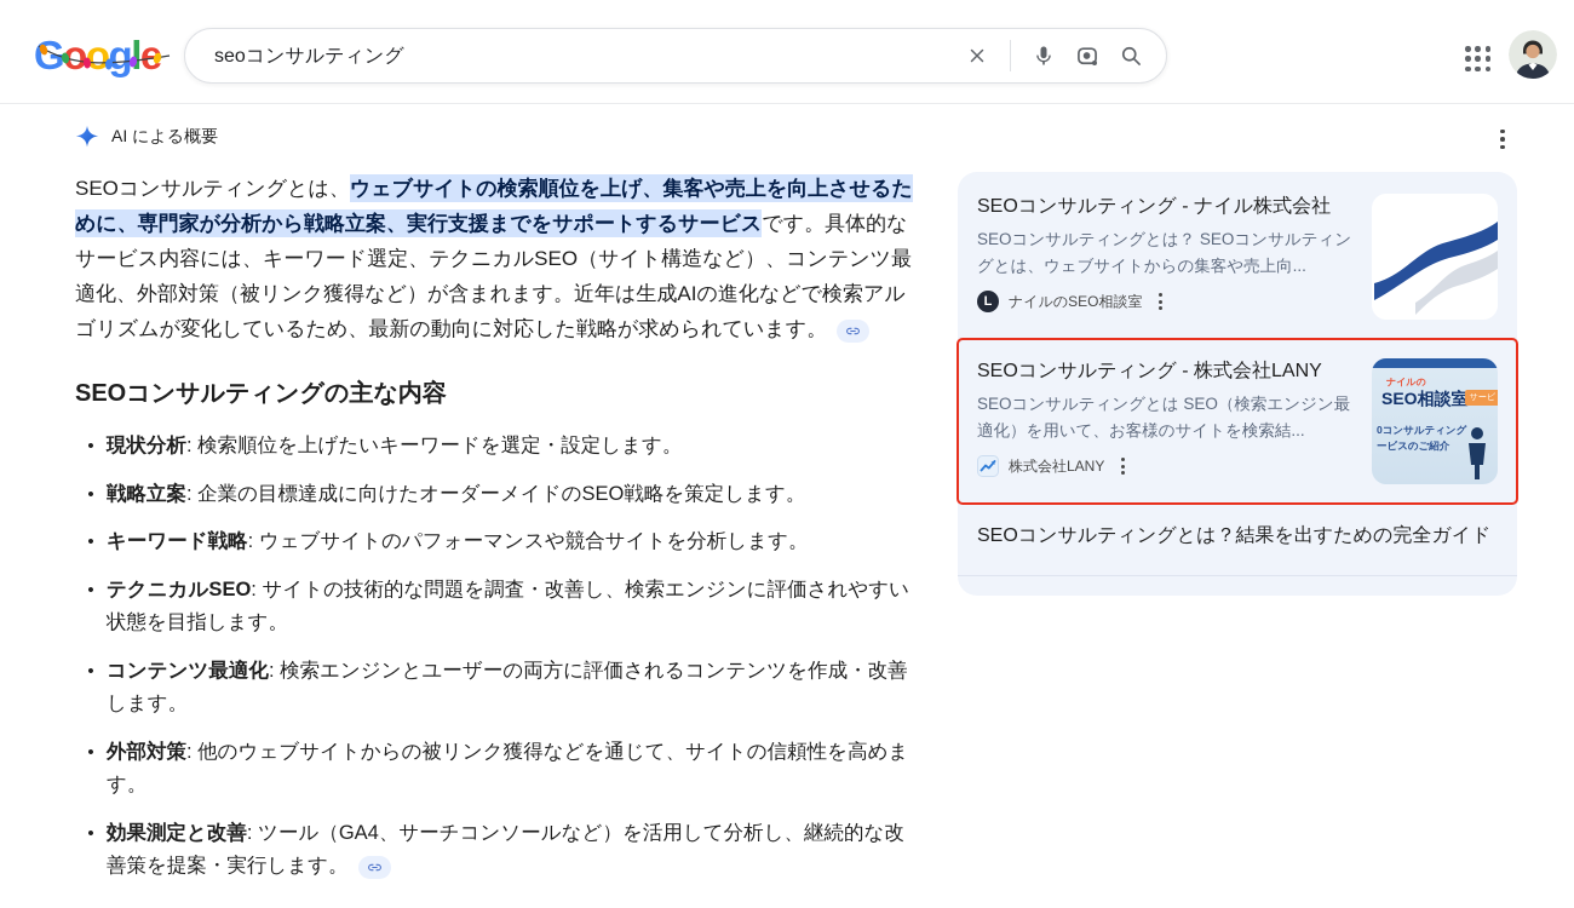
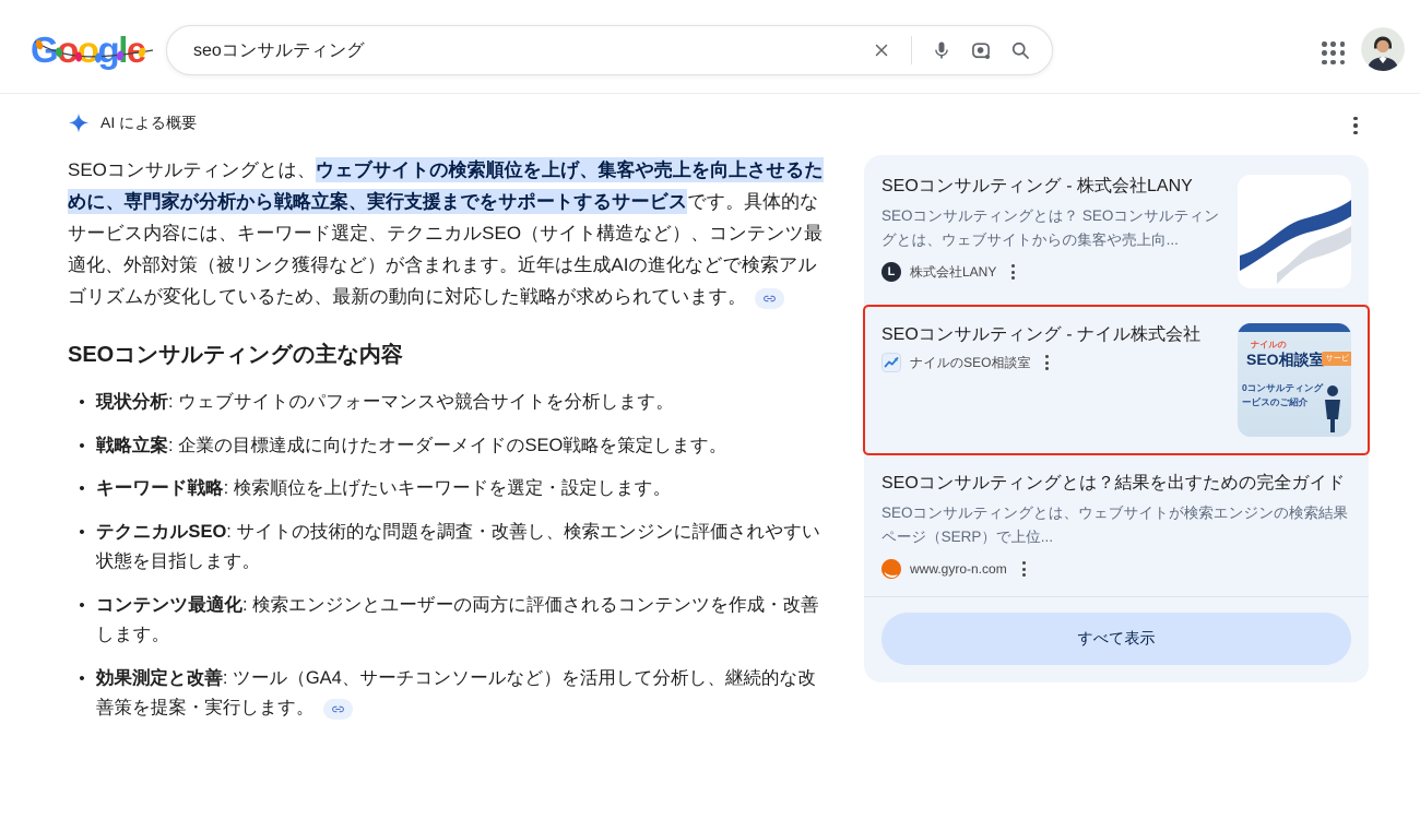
  Google
  seoコンサルティング
  AI による概要
  SEOコンサルティングとは、ウェブサイトの検索順位を上げ、集客や売上を向上させるために、専門家が分析から戦略立案、実行支援までをサポートするサービスです。具体的なサービス内容には、キーワード選定、テクニカルSEO（サイト構造など）、コンテンツ最適化、外部対策（被リンク獲得など）が含まれます。近年は生成AIの進化などで検索アルゴリズムが変化しているため、最新の動向に対応した戦略が求められています。
  SEOコンサルティングの主な内容
- 現状分析: 検索順位を上げたいキーワードを選定・設定します。
+ 現状分析: ウェブサイトのパフォーマンスや競合サイトを分析します。
  戦略立案: 企業の目標達成に向けたオーダーメイドのSEO戦略を策定します。
- キーワード戦略: ウェブサイトのパフォーマンスや競合サイトを分析します。
+ キーワード戦略: 検索順位を上げたいキーワードを選定・設定します。
  テクニカルSEO: サイトの技術的な問題を調査・改善し、検索エンジンに評価されやすい状態を目指します。
  コンテンツ最適化: 検索エンジンとユーザーの両方に評価されるコンテンツを作成・改善します。
- 外部対策: 他のウェブサイトからの被リンク獲得などを通じて、サイトの信頼性を高めます。
  効果測定と改善: ツール（GA4、サーチコンソールなど）を活用して分析し、継続的な改善策を提案・実行します。
- SEOコンサルティング - ナイル株式会社
+ SEOコンサルティング - 株式会社LANY
  SEOコンサルティングとは？ SEOコンサルティングとは、ウェブサイトからの集客や売上向...
  L
- ナイルのSEO相談室
+ 株式会社LANY
- SEOコンサルティング - 株式会社LANY
+ SEOコンサルティング - ナイル株式会社
- SEOコンサルティングとは SEO（検索エンジン最適化）を用いて、お客様のサイトを検索結...
- 株式会社LANY
+ ナイルのSEO相談室
  ナイルの
  SEO相談室
  0コンサルティング
  ービスのご紹介
  SEOコンサルティングとは？結果を出すための完全ガイド
+ SEOコンサルティングとは、ウェブサイトが検索エンジンの検索結果ページ（SERP）で上位...
+ www.gyro-n.com
+ すべて表示
